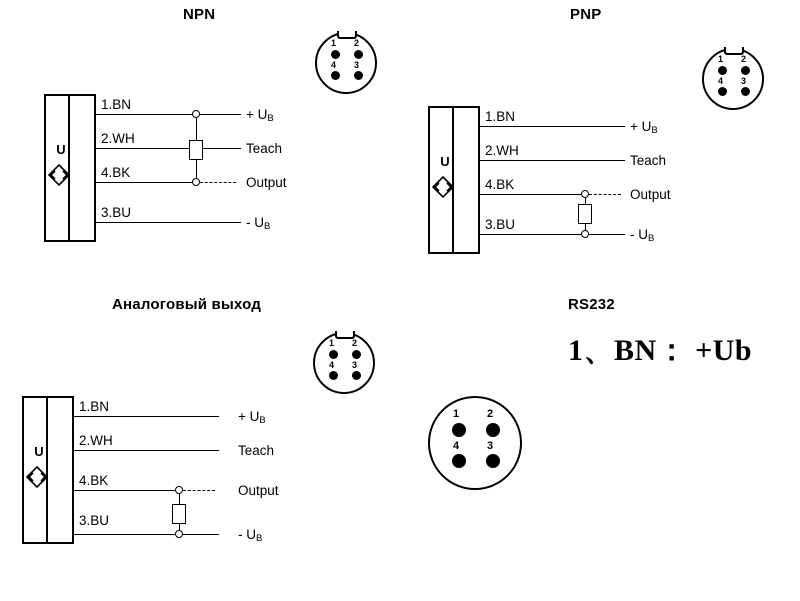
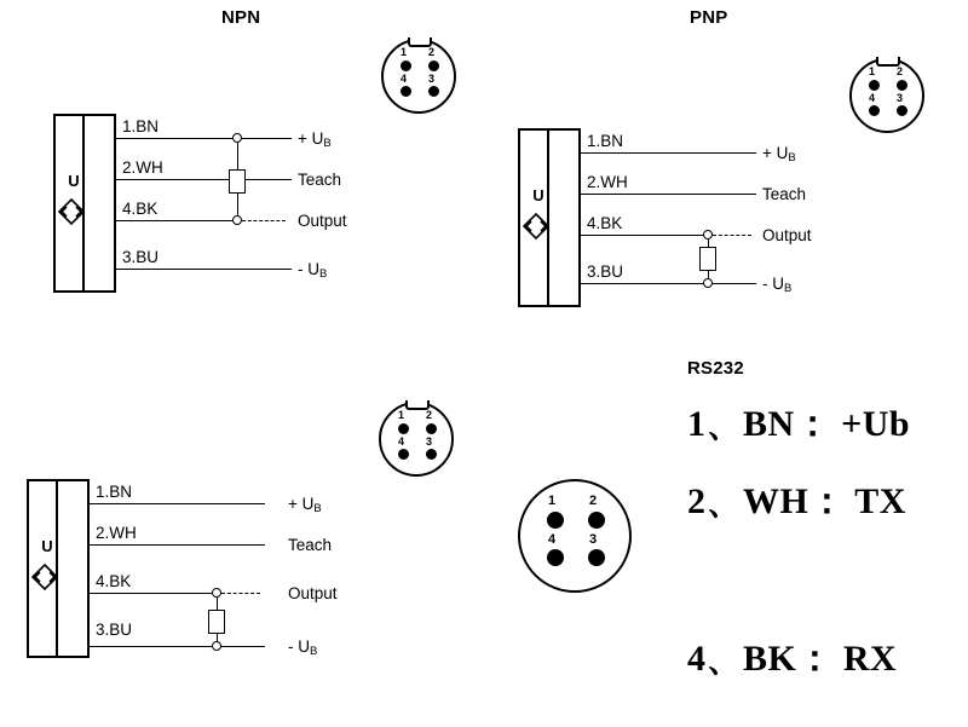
  NPN
  U
  1.BN
  2.WH
  4.BK
  3.BU
  + UB
  Teach
  Output
  - UB
  1
  2
  4
  3
  PNP
  U
  1.BN
  2.WH
  4.BK
  3.BU
  + UB
  Teach
  Output
  - UB
  1
  2
  4
  3
- Аналоговый выход
  U
  1.BN
  2.WH
  4.BK
  3.BU
  + UB
  Teach
  Output
  - UB
  1
  2
  4
  3
  RS232
  1
  2
  4
  3
  1、BN： +Ub
+ 2、WH： TX
+ 4、BK： RX
